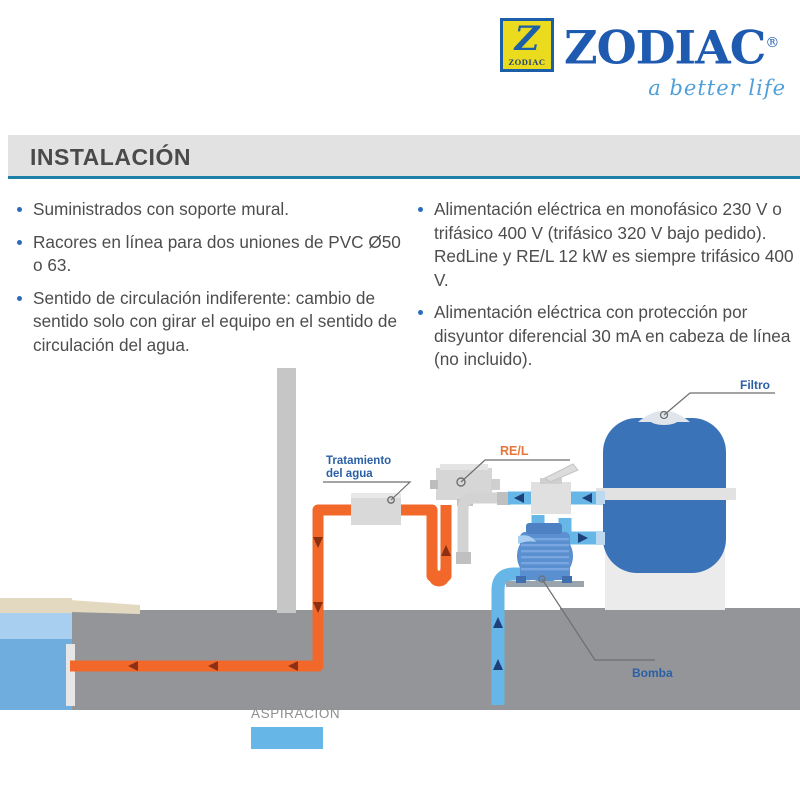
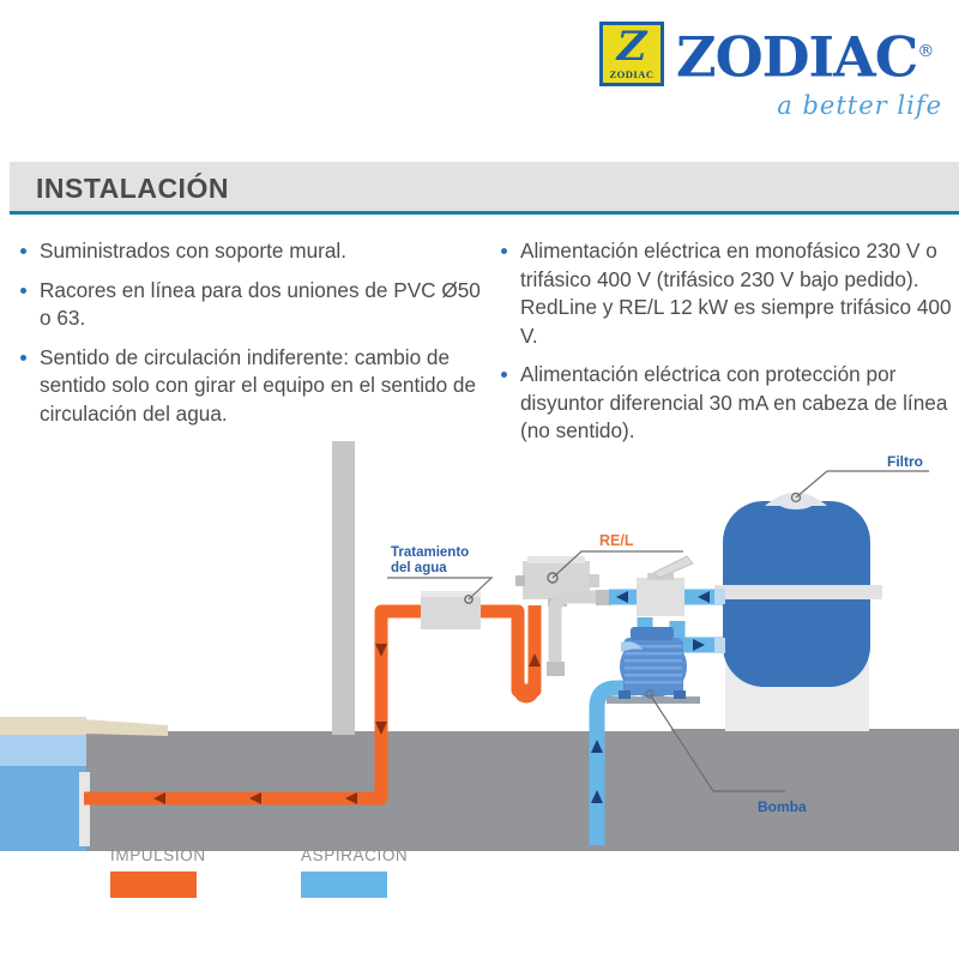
  Z
  ZODIAC
  ZODIAC®
  a better life
  INSTALACIÓN
  Suministrados con soporte mural.
  Racores en línea para dos uniones de PVC Ø50 o 63.
  Sentido de circulación indiferente: cambio de sentido solo con girar el equipo en el sentido de circulación del agua.
- Alimentación eléctrica en monofásico 230 V o trifásico 400 V (trifásico 320 V bajo pedido). RedLine y RE/L 12 kW es siempre trifásico 400 V.
+ Alimentación eléctrica en monofásico 230 V o trifásico 400 V (trifásico 230 V bajo pedido). RedLine y RE/L 12 kW es siempre trifásico 400 V.
- Alimentación eléctrica con protección por disyuntor diferencial 30 mA en cabeza de línea (no incluido).
+ Alimentación eléctrica con protección por disyuntor diferencial 30 mA en cabeza de línea (no sentido).
  Tratamiento
  del agua
  RE/L
  Filtro
  Bomba
+ IMPULSIÓN
  ASPIRACIÓN
